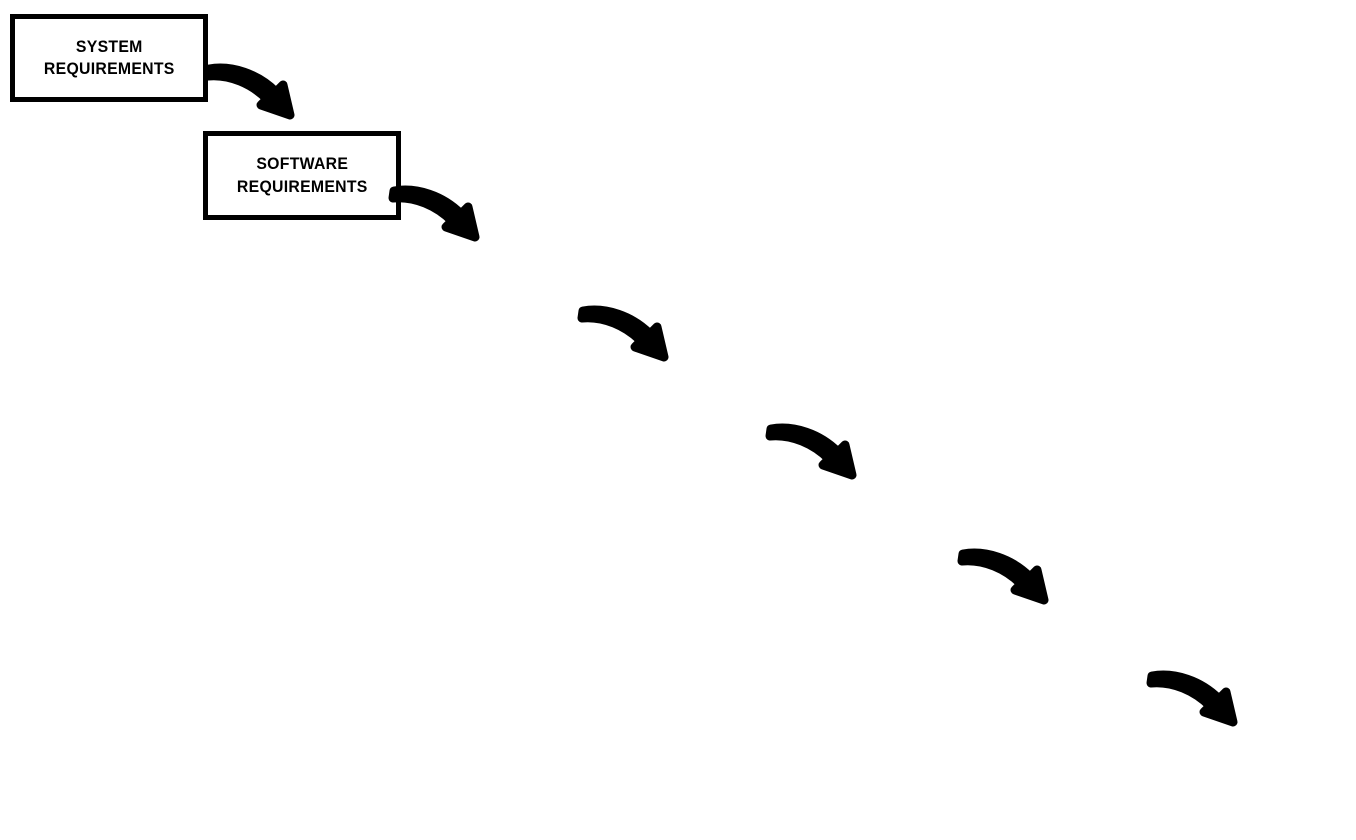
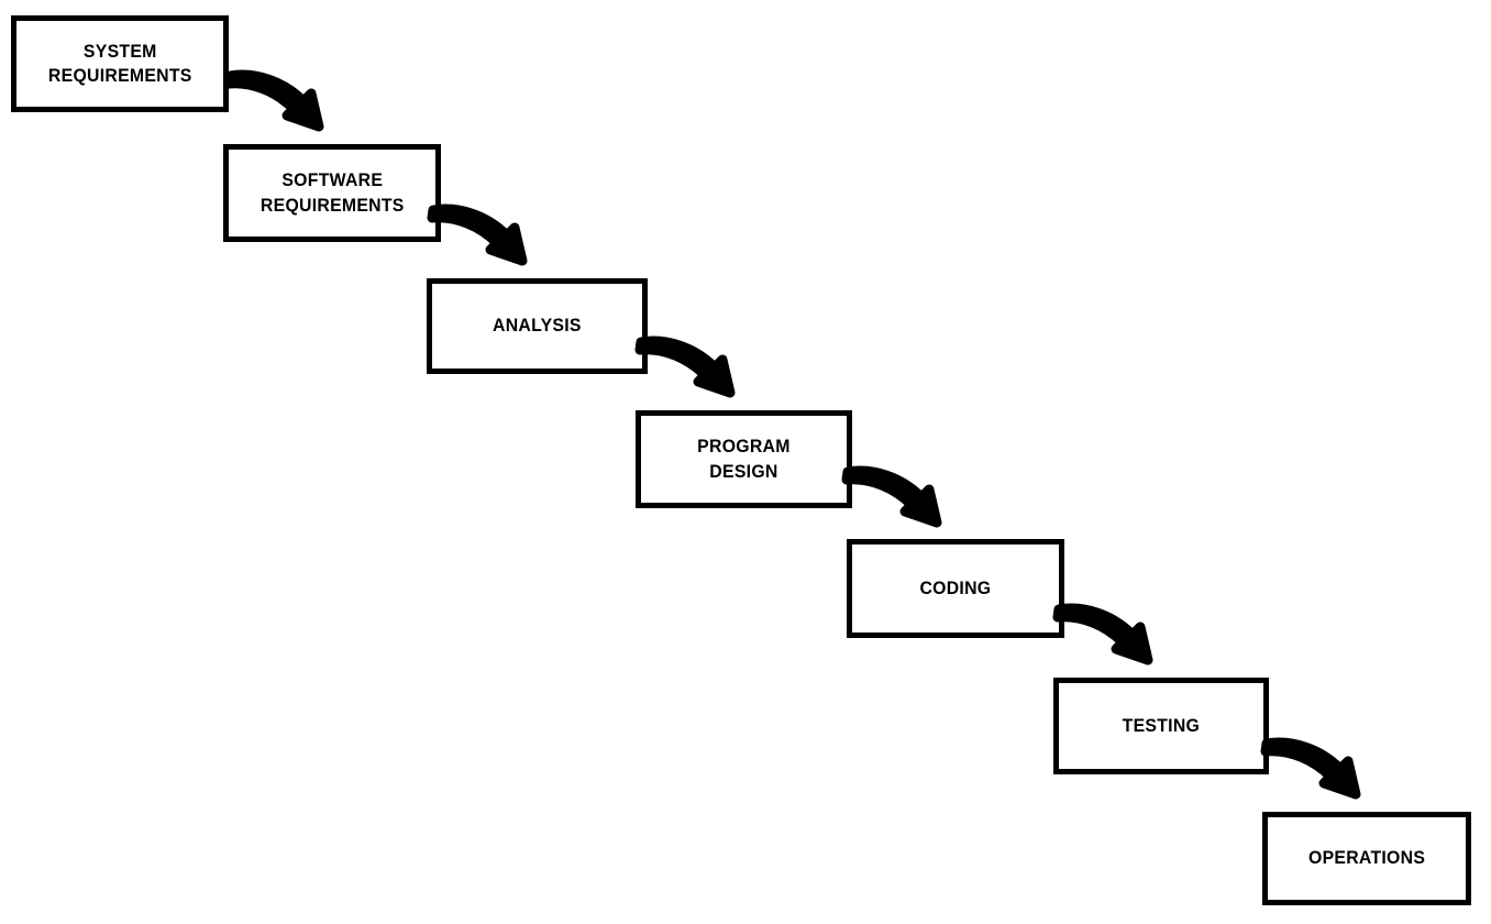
  SYSTEM
  REQUIREMENTS
  SOFTWARE
  REQUIREMENTS
+ ANALYSIS
+ PROGRAM
+ DESIGN
+ CODING
+ TESTING
+ OPERATIONS
